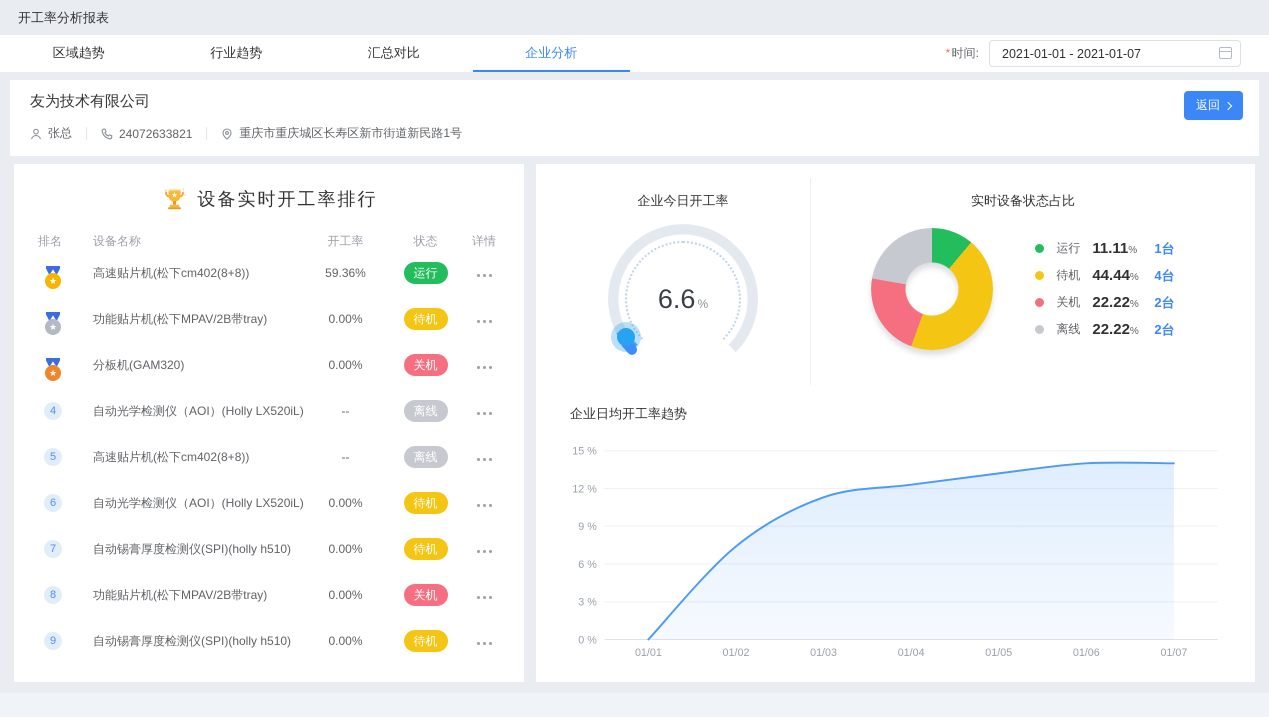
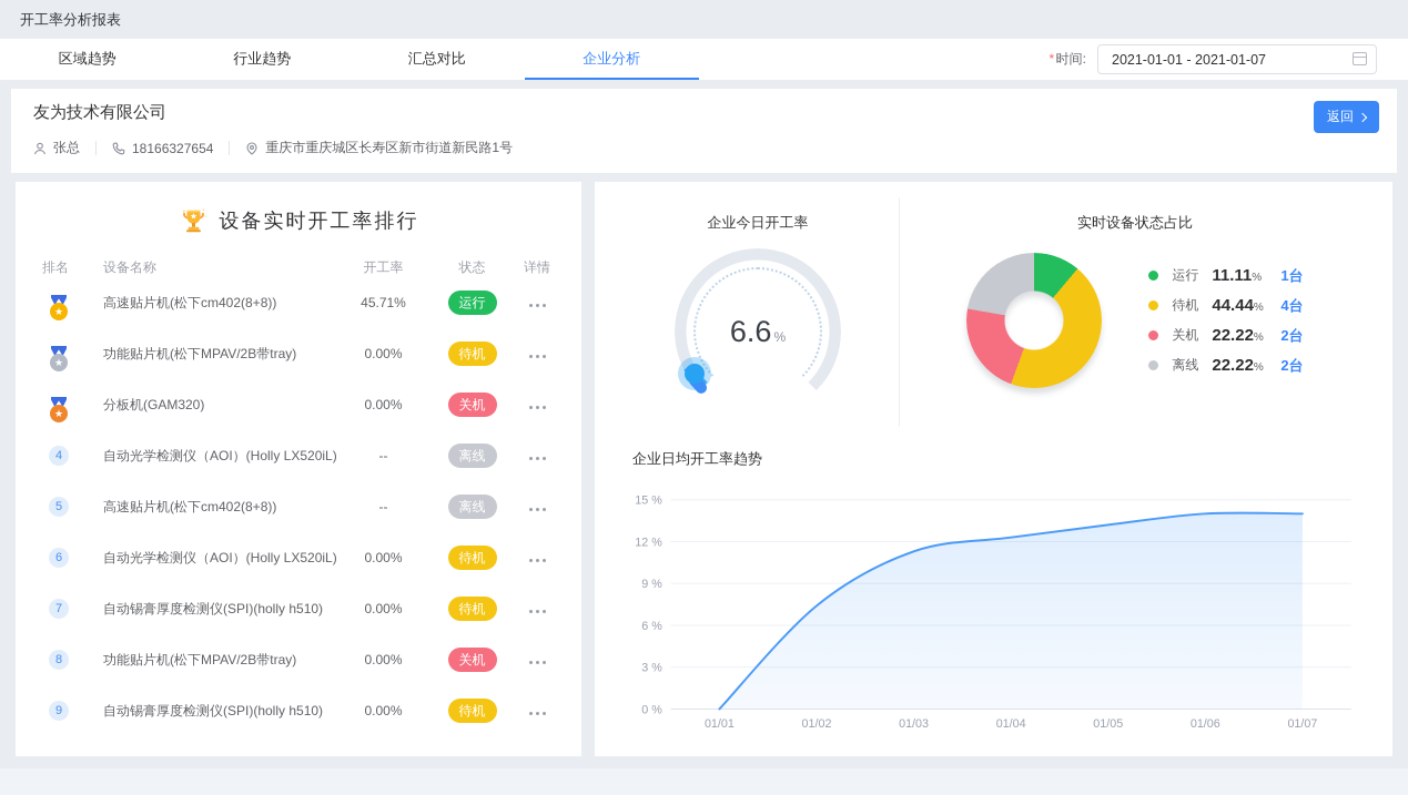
  开工率分析报表
  区域趋势
  行业趋势
  汇总对比
  企业分析
  * 时间:
  2021-01-01 - 2021-01-07
  友为技术有限公司
  张总
- 24072633821
+ 18166327654
  重庆市重庆城区长寿区新市街道新民路1号
  返回
  设备实时开工率排行
  排名
  设备名称
  开工率
  状态
  详情
  ★
  高速贴片机(松下cm402(8+8))
- 59.36%
+ 45.71%
  运行
  ★
  功能贴片机(松下MPAV/2B带tray)
  0.00%
  待机
  ★
  分板机(GAM320)
  0.00%
  关机
  4
  自动光学检测仪（AOI）(Holly LX520iL)
  --
  离线
  5
  高速贴片机(松下cm402(8+8))
  --
  离线
  6
  自动光学检测仪（AOI）(Holly LX520iL)
  0.00%
  待机
  7
  自动锡膏厚度检测仪(SPI)(holly h510)
  0.00%
  待机
  8
  功能贴片机(松下MPAV/2B带tray)
  0.00%
  关机
  9
  自动锡膏厚度检测仪(SPI)(holly h510)
  0.00%
  待机
  企业今日开工率
  6.6
  %
  实时设备状态占比
  运行
  11.11%
  1台
  待机
  44.44%
  4台
  关机
  22.22%
  2台
  离线
  22.22%
  2台
  企业日均开工率趋势
  0 %
  3 %
  6 %
  9 %
  12 %
  15 %
  01/01
  01/02
  01/03
  01/04
  01/05
  01/06
  01/07
